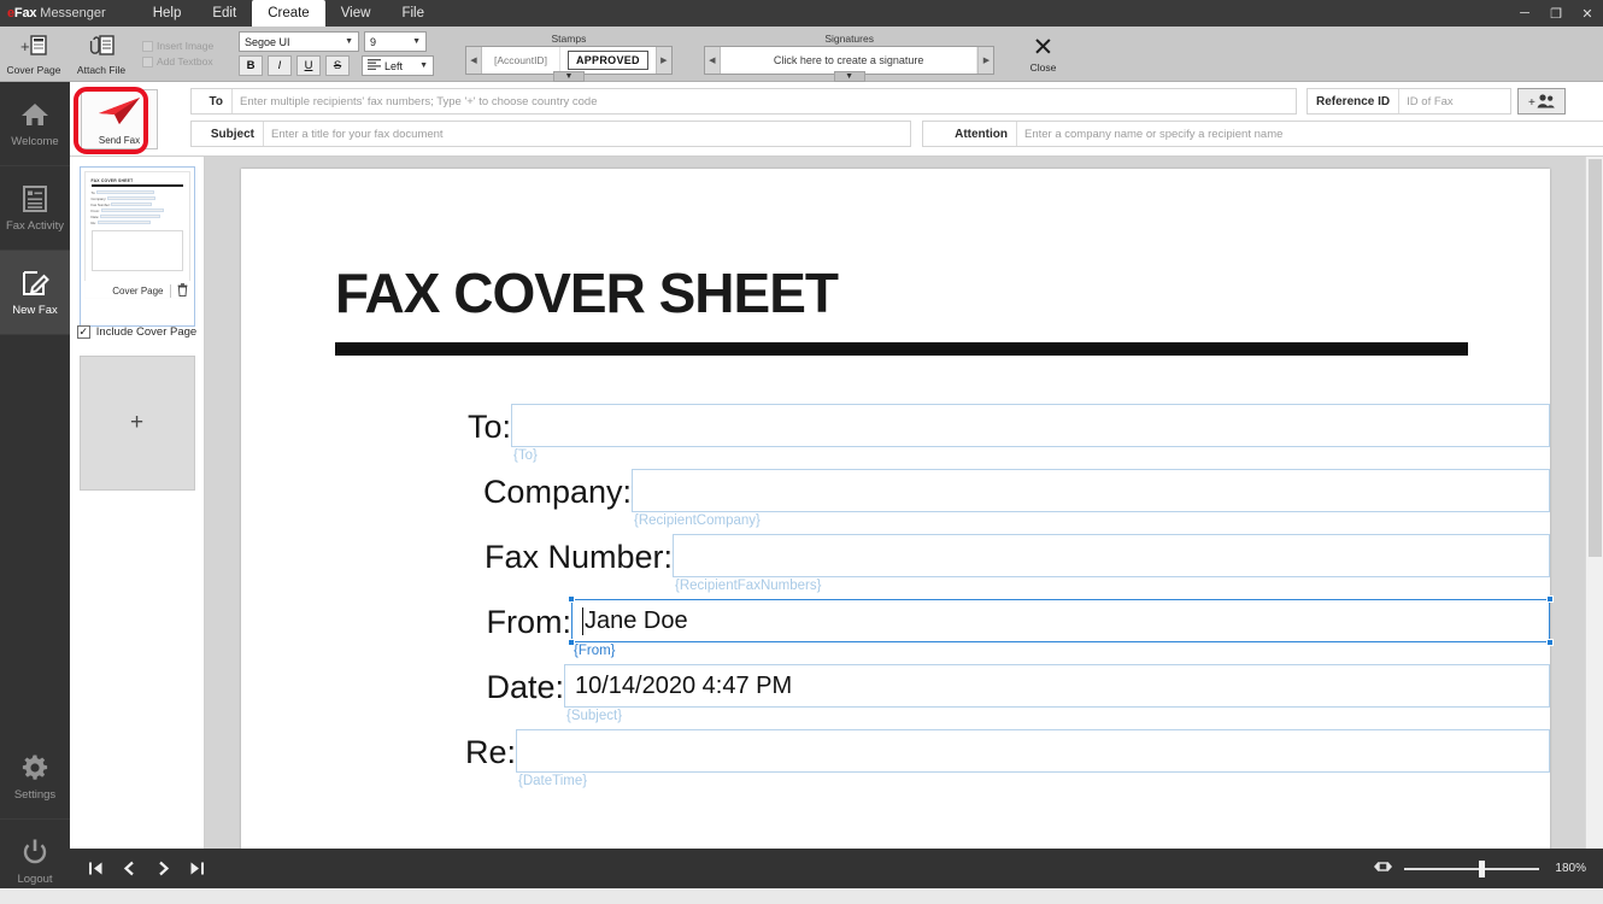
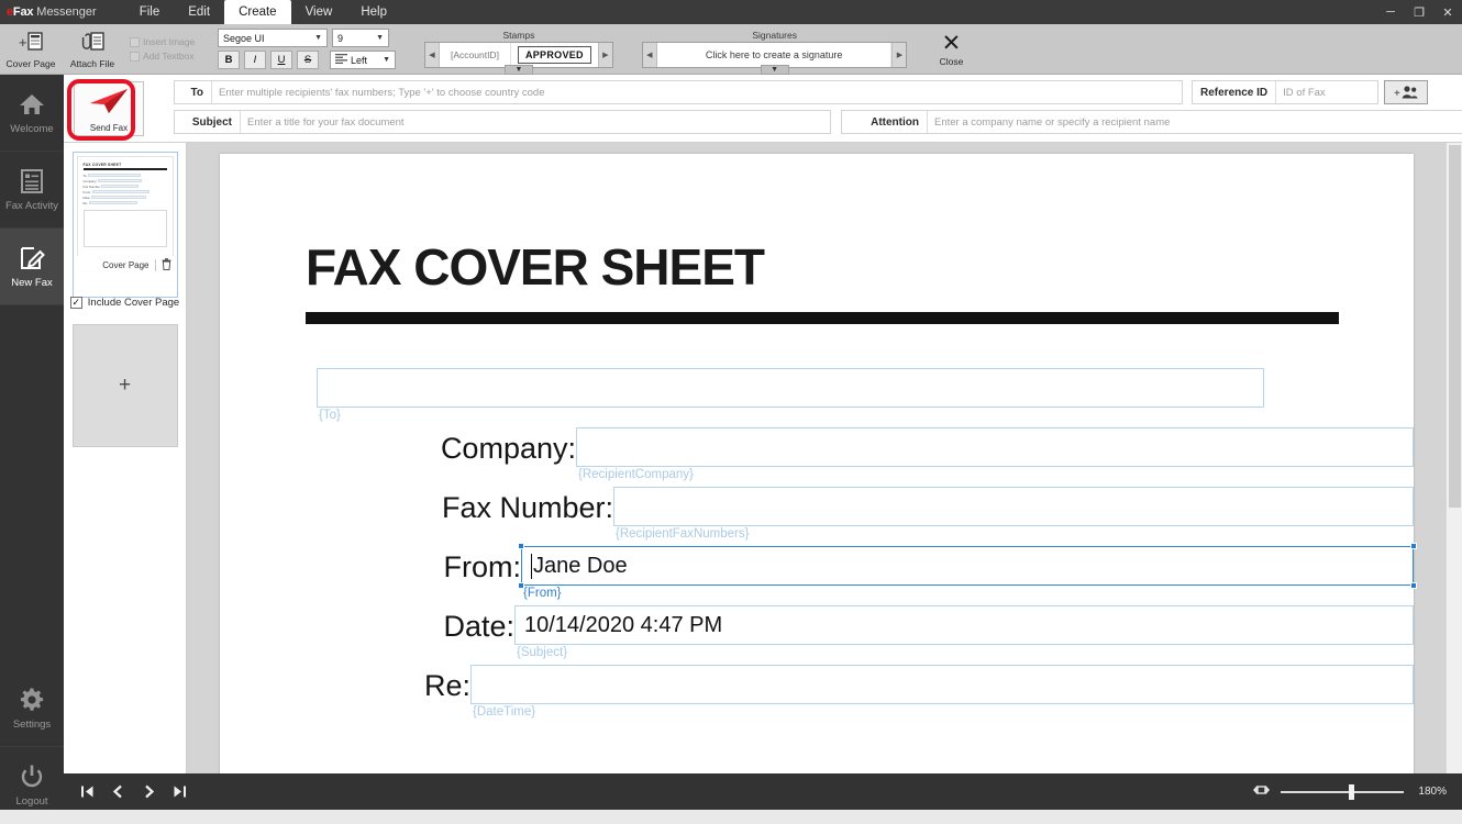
  eFax
  Messenger
- Help
+ File
  Edit
  Create
  View
- File
+ Help
  ─
  ❐
  ✕
  +
  Cover Page
  Attach File
  Insert Image
  Add Textbox
  Segoe UI
  9
  B
  I
  U
  S
  Left
  Stamps
  [AccountID]
  APPROVED
  Signatures
  Click here to create a signature
  ✕
  Close
  Welcome
  Fax Activity
  New Fax
  Settings
  Logout
  Send Fax
  To
  Enter multiple recipients' fax numbers; Type '+' to choose country code
  Reference ID
  ID of Fax
  +
  Subject
  Enter a title for your fax document
  Attention
  Enter a company name or specify a recipient name
  Cover Page
  ✓
  Include Cover Page
  +
  FAX COVER SHEET
- To:
  {To}
  Company:
  {RecipientCompany}
  Fax Number:
  {RecipientFaxNumbers}
  From:
  Jane Doe
  {From}
  Date:
  10/14/2020 4:47 PM
  {Subject}
  Re:
  {DateTime}
  180%
